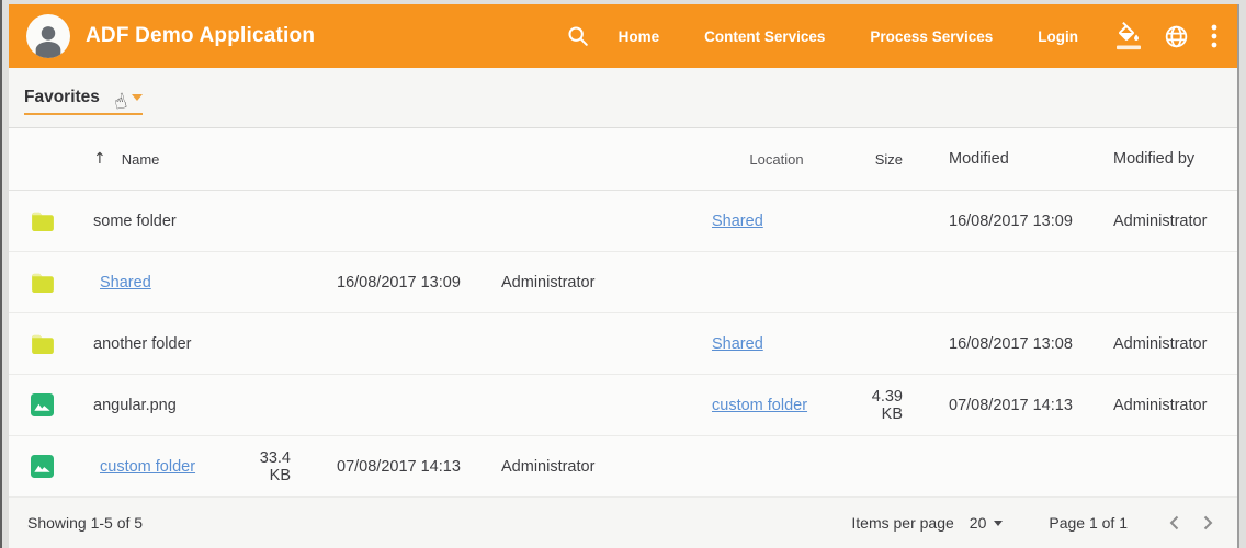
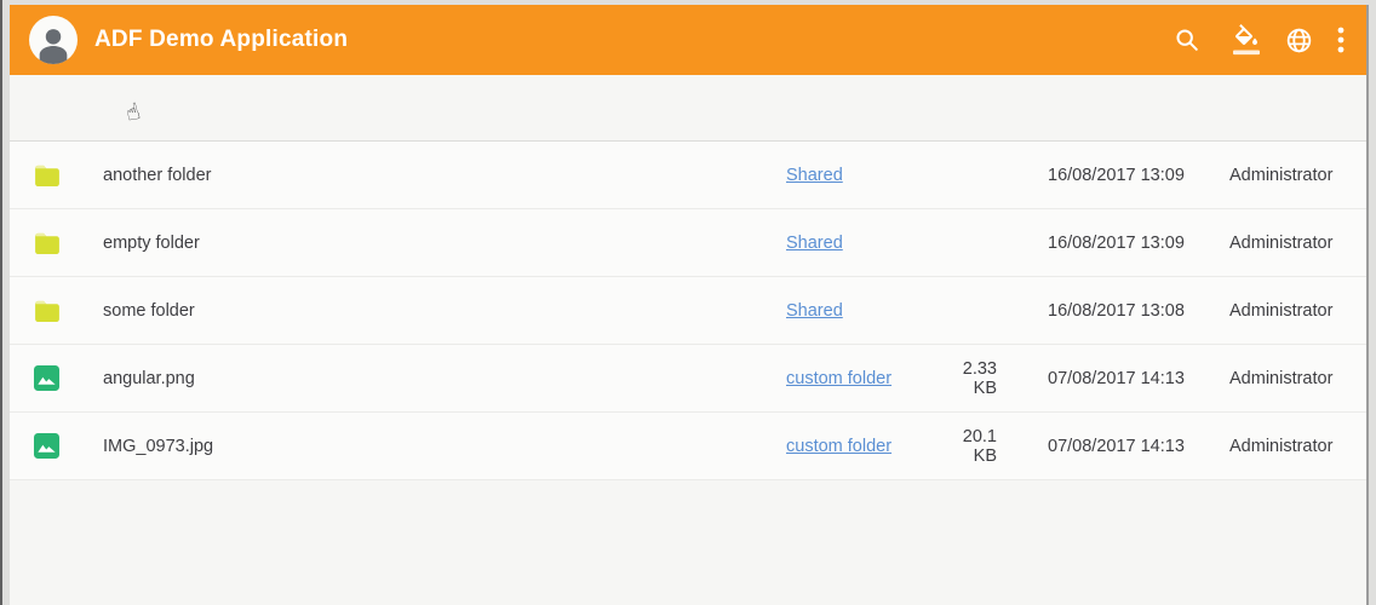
  ADF Demo Application
- Home
- Content Services
- Process Services
- Login
- Favorites
- ↑
- Name
- Location
- Size
- Modified
- Modified by
- some folder
+ another folder
  Shared
  16/08/2017 13:09
  Administrator
+ empty folder
  Shared
  16/08/2017 13:09
  Administrator
- another folder
+ some folder
  Shared
  16/08/2017 13:08
  Administrator
  angular.png
  custom folder
- 4.39 KB
+ 2.33 KB
  07/08/2017 14:13
  Administrator
+ IMG_0973.jpg
  custom folder
- 33.4 KB
+ 20.1 KB
  07/08/2017 14:13
  Administrator
- Showing 1-5 of 5
- Items per page
- 20
- Page 1 of 1
